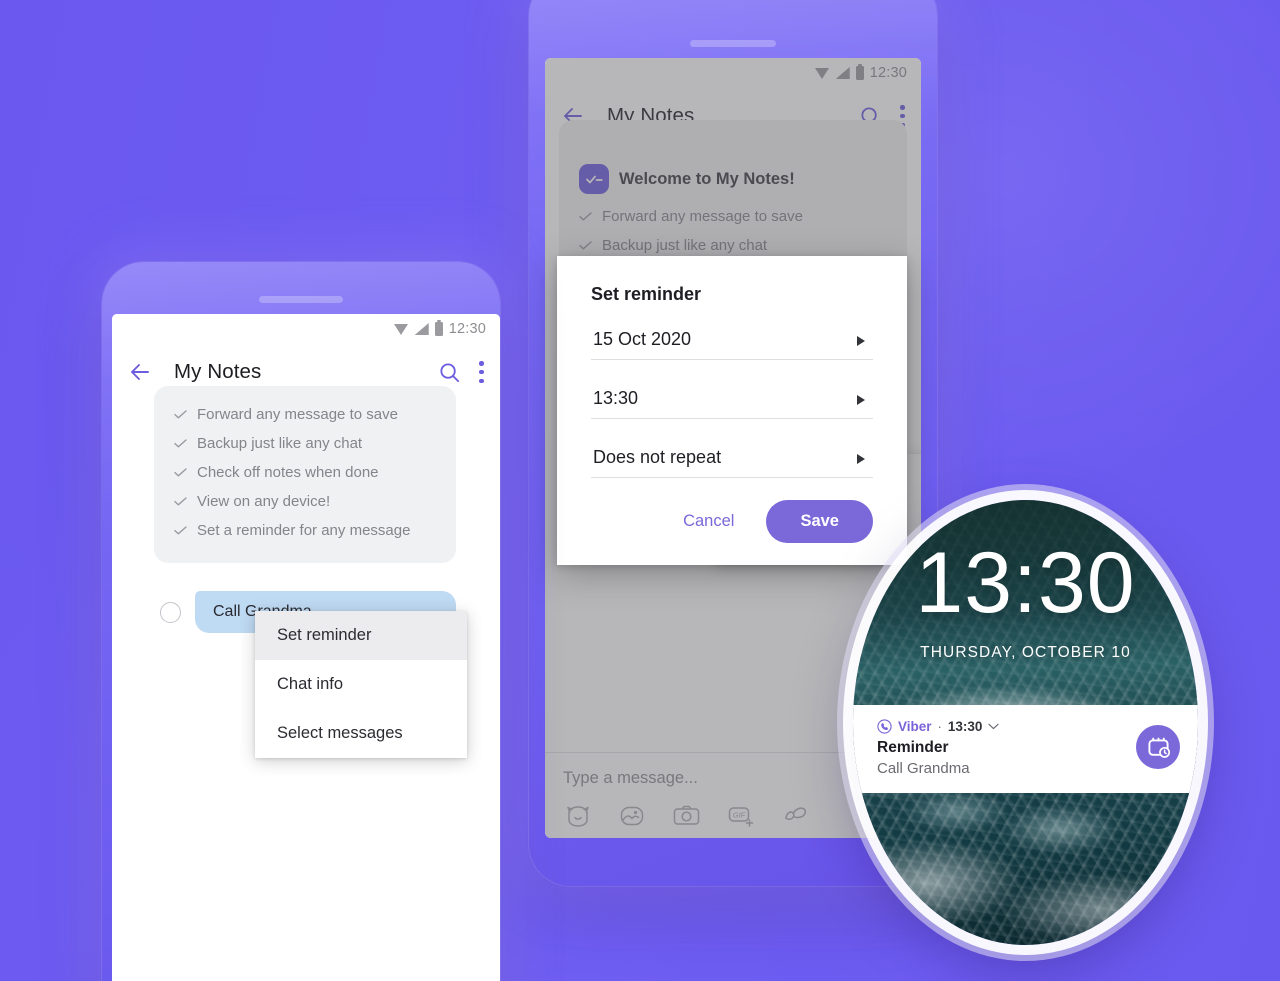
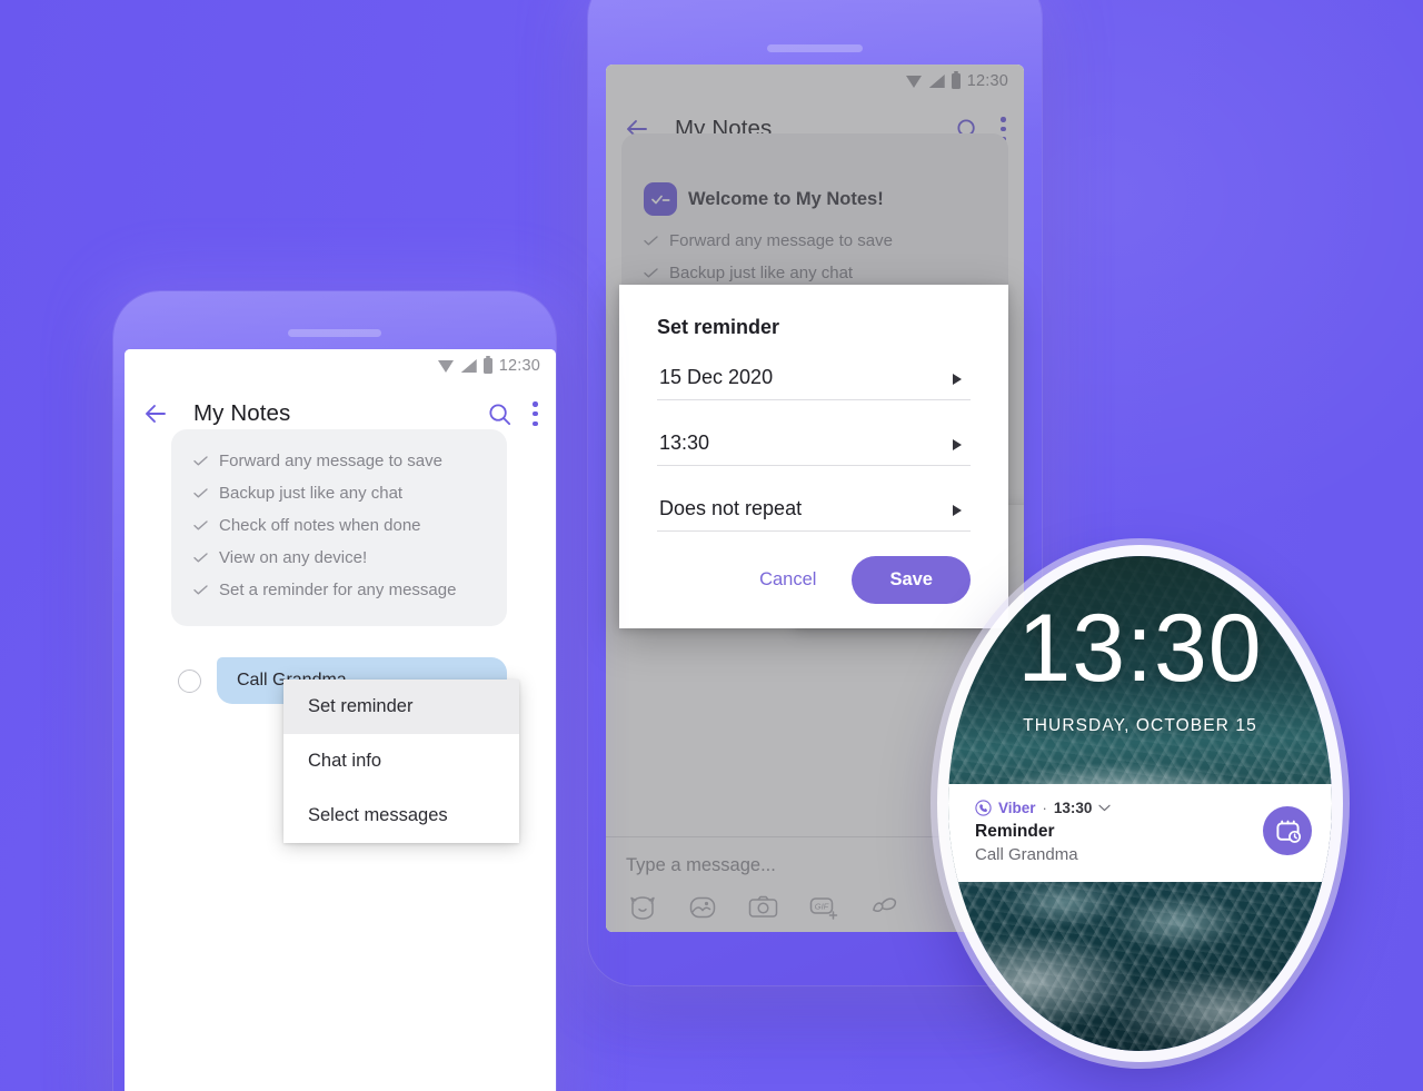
  12:30
  My Notes
  Welcome to My Notes!
  Forward any message to save
  Backup just like any chat
  Type a message...
  GIF
  Set reminder
- 15 Oct 2020
+ 15 Dec 2020
  13:30
  Does not repeat
  Cancel
  Save
  12:30
  My Notes
  Forward any message to save
  Backup just like any chat
  Check off notes when done
  View on any device!
  Set a reminder for any message
  Set reminder
  Chat info
  Select messages
  13:30
- THURSDAY, OCTOBER 10
+ THURSDAY, OCTOBER 15
  Viber
  ·
  13:30
  Reminder
  Call Grandma
